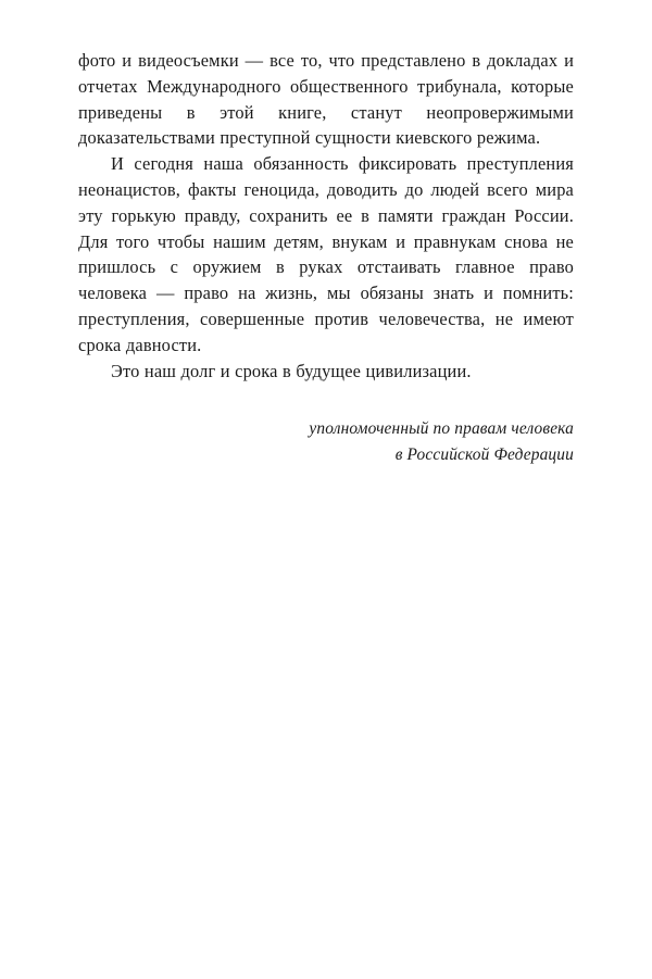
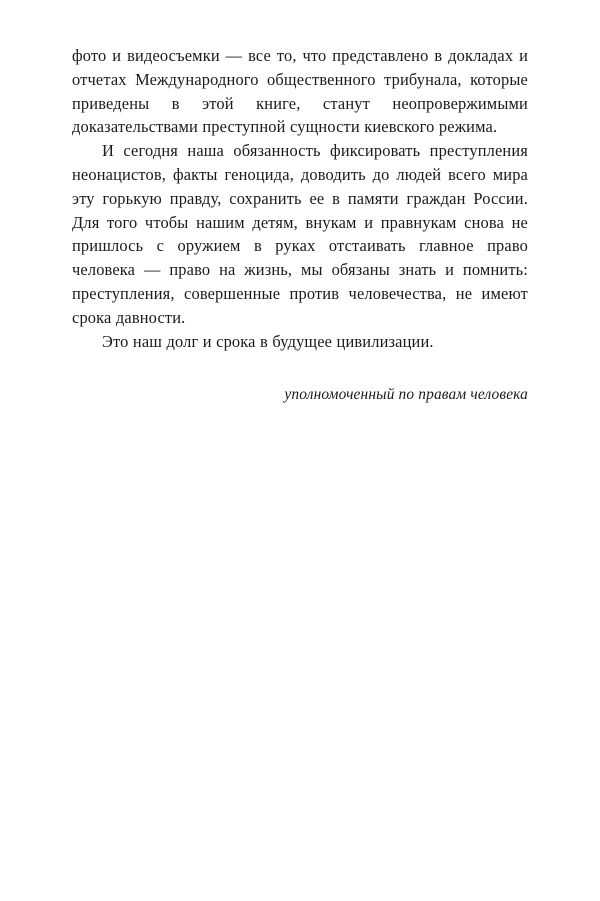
  фото и видеосъемки — все то, что представлено в докладах и отчетах Международного общественного трибунала, которые приведены в этой книге, станут неопровержимыми доказательствами преступной сущности киевского режима.
  И сегодня наша обязанность фиксировать преступления неонацистов, факты геноцида, доводить до людей всего мира эту горькую правду, сохранить ее в памяти граждан России. Для того чтобы нашим детям, внукам и правнукам снова не пришлось с оружием в руках отстаивать главное право человека — право на жизнь, мы обязаны знать и помнить: преступления, совершенные против человечества, не имеют срока давности.
  Это наш долг и срока в будущее цивилизации.
  уполномоченный по правам человека
- в Российской Федерации
